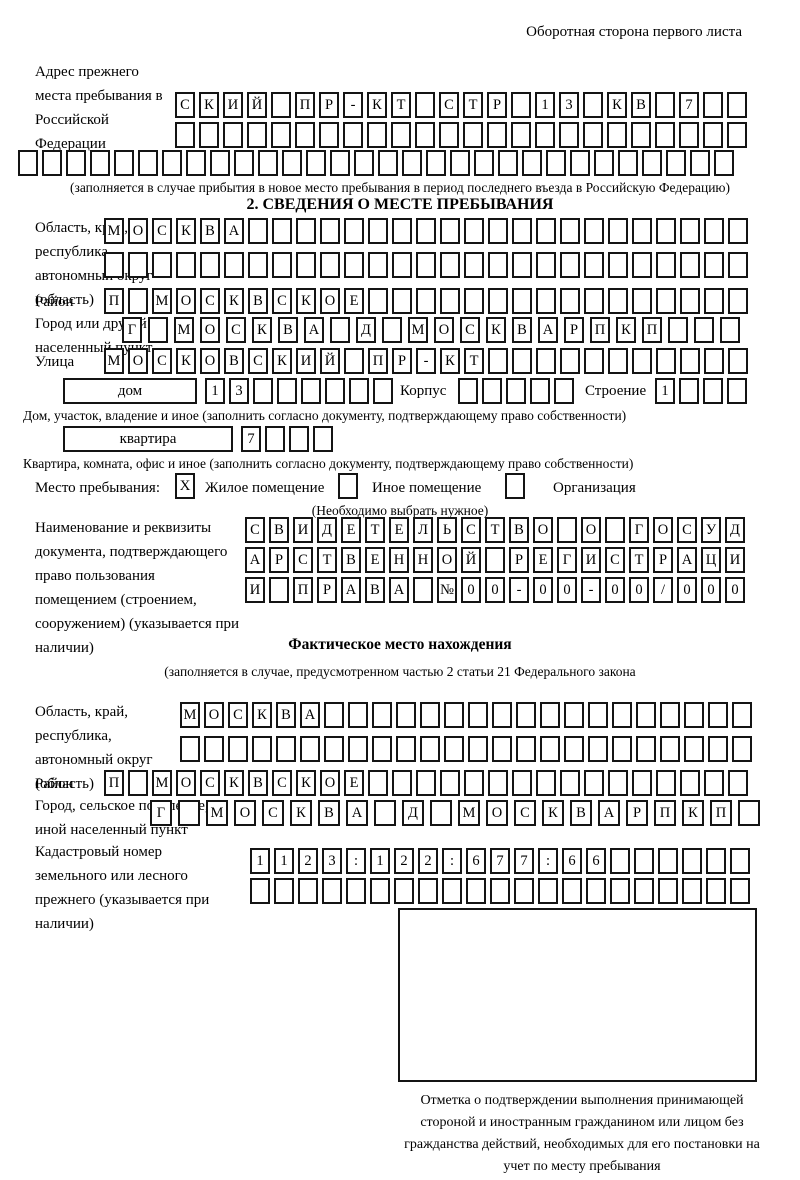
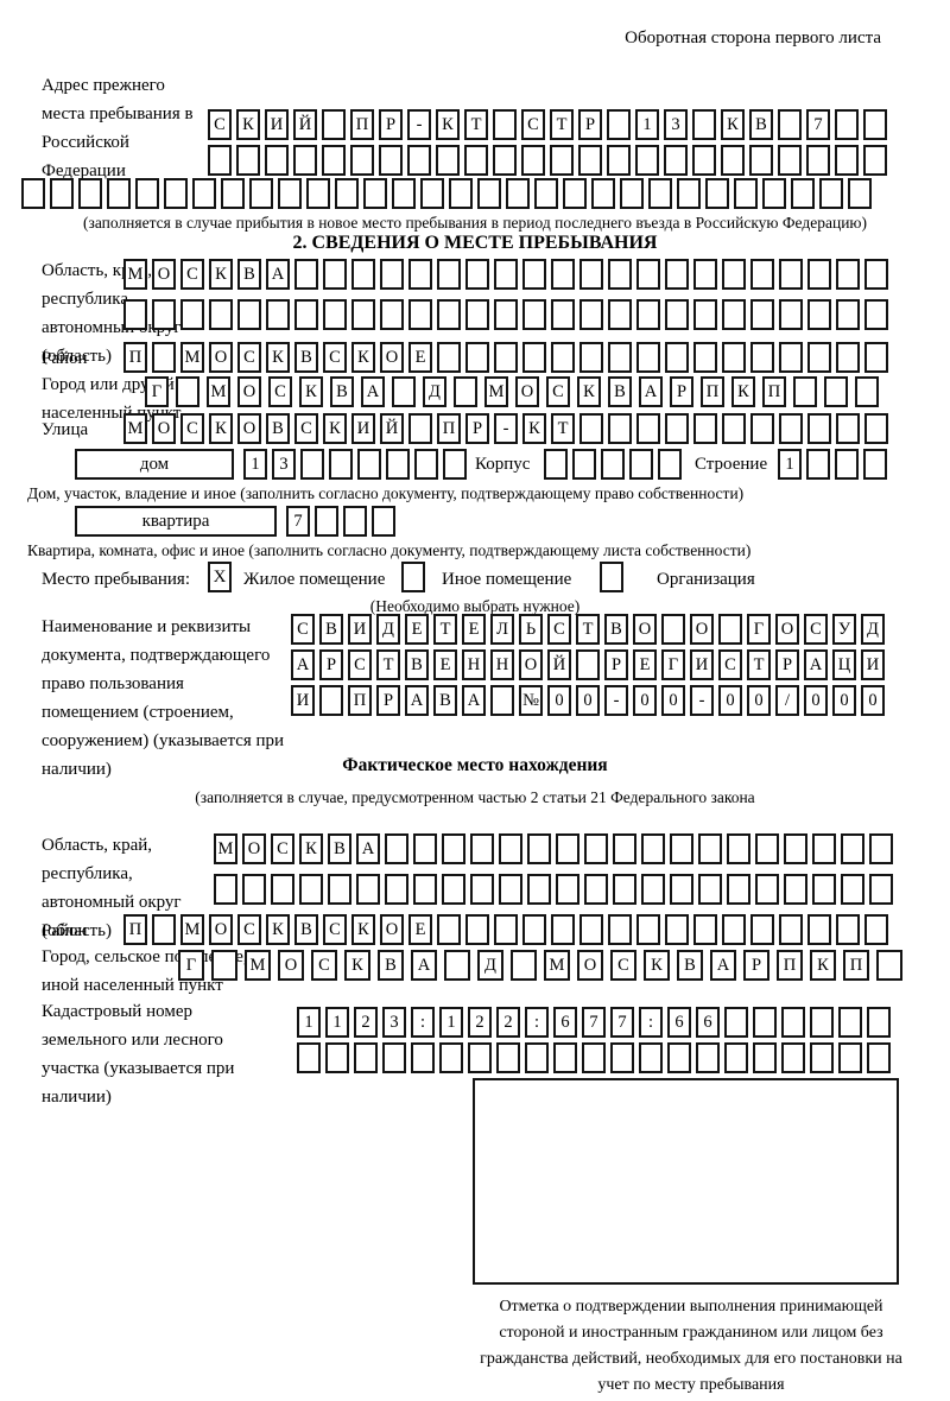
  Оборотная сторона первого листа
  Адрес прежнего места пребывания в Российской Федерации
  С К И Й П Р - К Т С Т Р 1 3 К В 7
  (заполняется в случае прибытия в новое место пребывания в период последнего въезда в Российскую Федерацию)
  2. СВЕДЕНИЯ О МЕСТЕ ПРЕБЫВАНИЯ
  Область, к, республик автономныг (область)
  М О С К В А
  Район
  П М О С К В С К О Е
  Город или дрй населенныут
  Г М О С К В А Д М О С К В А Р П К П
  Улица
  М О С К О В С К И Й П Р - К Т
  дом
  1 3
  Корпус
  Строение
  1
  Дом, участок, владение и иное (заполнить согласно документу, подтверждающему право собственности)
  квартира
  7
- Квартира, комната, офис и иное (заполнить согласно документу, подтверждающему право собственности)
+ Квартира, комната, офис и иное (заполнить согласно документу, подтверждающему листа собственности)
  Место пребывания:
  X
  Жилое помещение
  Иное помещение
  Организация
  (Необходимо выбрать нужное)
  Наименование и реквизиты документа, подтверждающего право пользования помещением (строением, сооружением) (указывается при наличии)
  С В И Д Е Т Е Л Ь С Т В О О Г О С У Д
  А Р С Т В Е Н Н О Й Р Е Г И С Т Р А Ц И
  И П Р А В А № 0 0 - 0 0 - 0 0 / 0 0 0
  Фактическое место нахождения
  (заполняется в случае, предусмотренном частью 2 статьи 21 Федерального закона
  Область, край, республика, автономный округ (область)
  М О С К В А
  Район
  П М О С К В С К О Е
  Город, сельское пе иной населенный пункт
  Г М О С К В А Д М О С К В А Р П К П
- Кадастровый номер земельного или лесного прежнего (указывается при наличии)
+ Кадастровый номер земельного или лесного участка (указывается при наличии)
  1 1 2 3 : 1 2 2 : 6 7 7 : 6 6
  Отметка о подтверждении выполнения принимающей стороной и иностранным гражданином или лицом без гражданства действий, необходимых для его постановки на учет по месту пребывания
